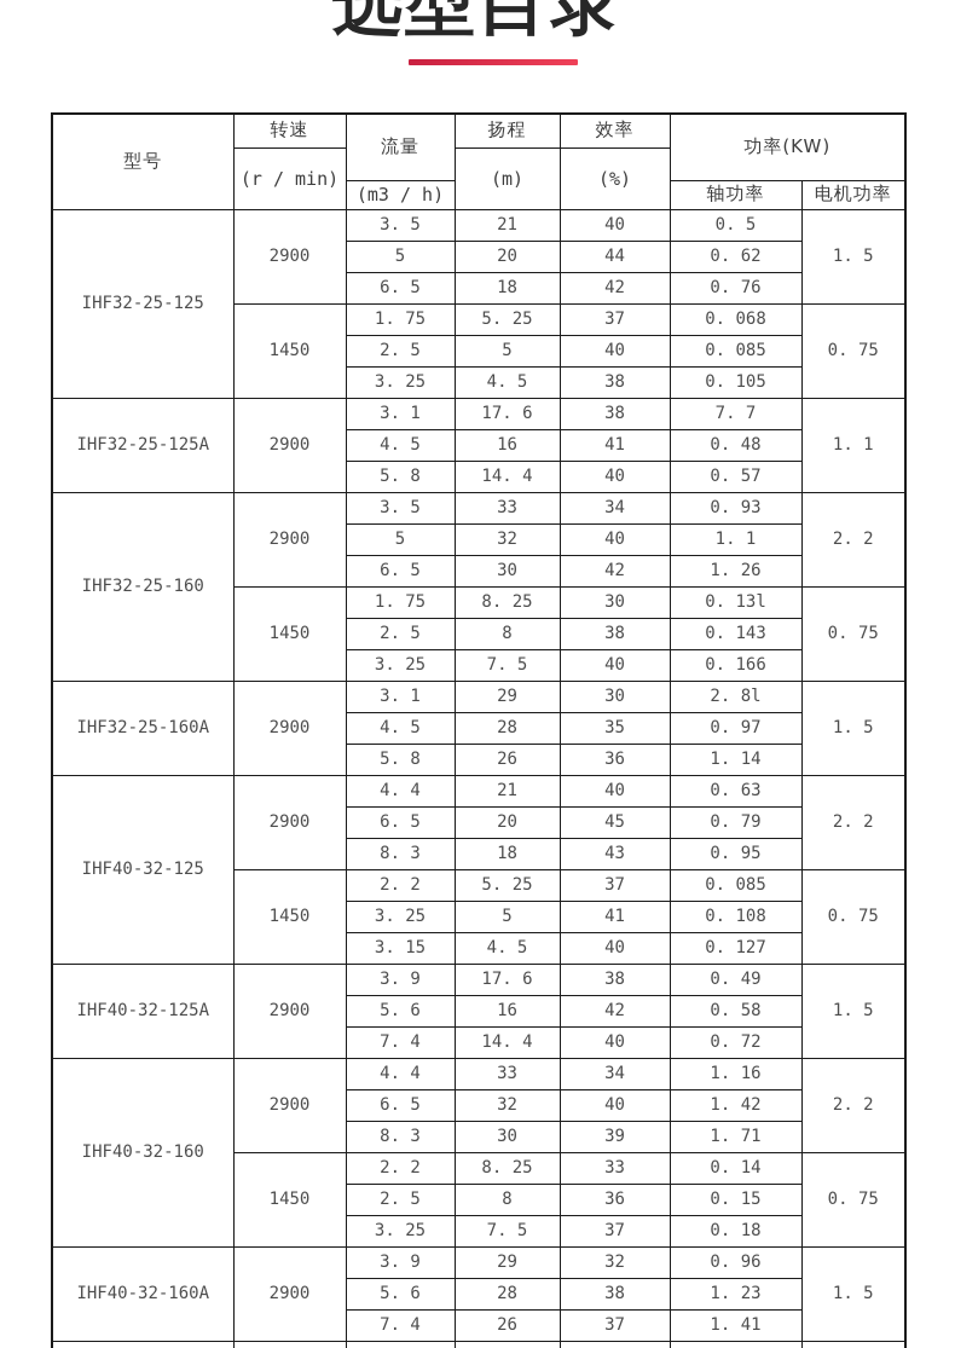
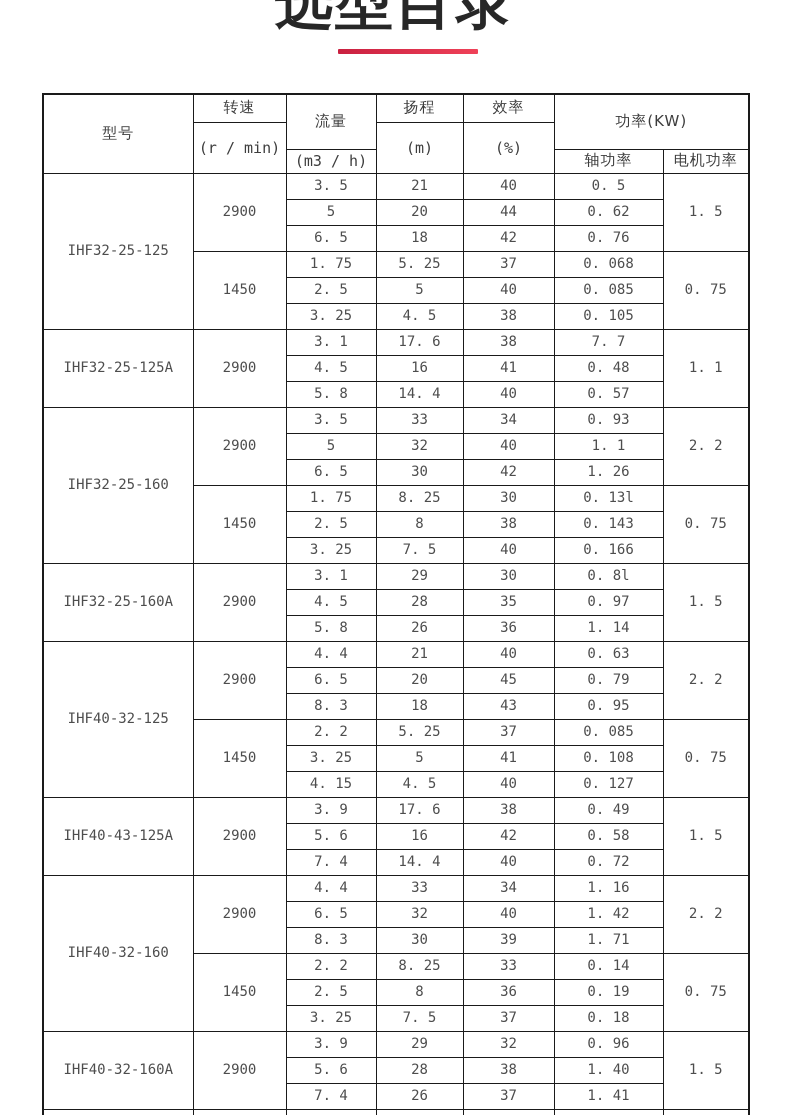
  选型目录
  型号	转速	流量	扬程	效率	功率(KW)
  (r / min)	(m)	(%)
  (m3 / h)	轴功率	电机功率
  IHF32-25-125	2900	3. 5	21	40	0. 5	1. 5
  5	20	44	0. 62
  6. 5	18	42	0. 76
  1450	1. 75	5. 25	37	0. 068	0. 75
  2. 5	5	40	0. 085
  3. 25	4. 5	38	0. 105
  IHF32-25-125A	2900	3. 1	17. 6	38	7. 7	1. 1
  4. 5	16	41	0. 48
  5. 8	14. 4	40	0. 57
  IHF32-25-160	2900	3. 5	33	34	0. 93	2. 2
  5	32	40	1. 1
  6. 5	30	42	1. 26
  1450	1. 75	8. 25	30	0. 13l	0. 75
  2. 5	8	38	0. 143
  3. 25	7. 5	40	0. 166
- IHF32-25-160A	2900	3. 1	29	30	2. 8l	1. 5
+ IHF32-25-160A	2900	3. 1	29	30	0. 8l	1. 5
  4. 5	28	35	0. 97
  5. 8	26	36	1. 14
  IHF40-32-125	2900	4. 4	21	40	0. 63	2. 2
  6. 5	20	45	0. 79
  8. 3	18	43	0. 95
  1450	2. 2	5. 25	37	0. 085	0. 75
  3. 25	5	41	0. 108
- 3. 15	4. 5	40	0. 127
+ 4. 15	4. 5	40	0. 127
- IHF40-32-125A	2900	3. 9	17. 6	38	0. 49	1. 5
+ IHF40-43-125A	2900	3. 9	17. 6	38	0. 49	1. 5
  5. 6	16	42	0. 58
  7. 4	14. 4	40	0. 72
  IHF40-32-160	2900	4. 4	33	34	1. 16	2. 2
  6. 5	32	40	1. 42
  8. 3	30	39	1. 71
  1450	2. 2	8. 25	33	0. 14	0. 75
- 2. 5	8	36	0. 15
+ 2. 5	8	36	0. 19
  3. 25	7. 5	37	0. 18
  IHF40-32-160A	2900	3. 9	29	32	0. 96	1. 5
- 5. 6	28	38	1. 23
+ 5. 6	28	38	1. 40
  7. 4	26	37	1. 41
